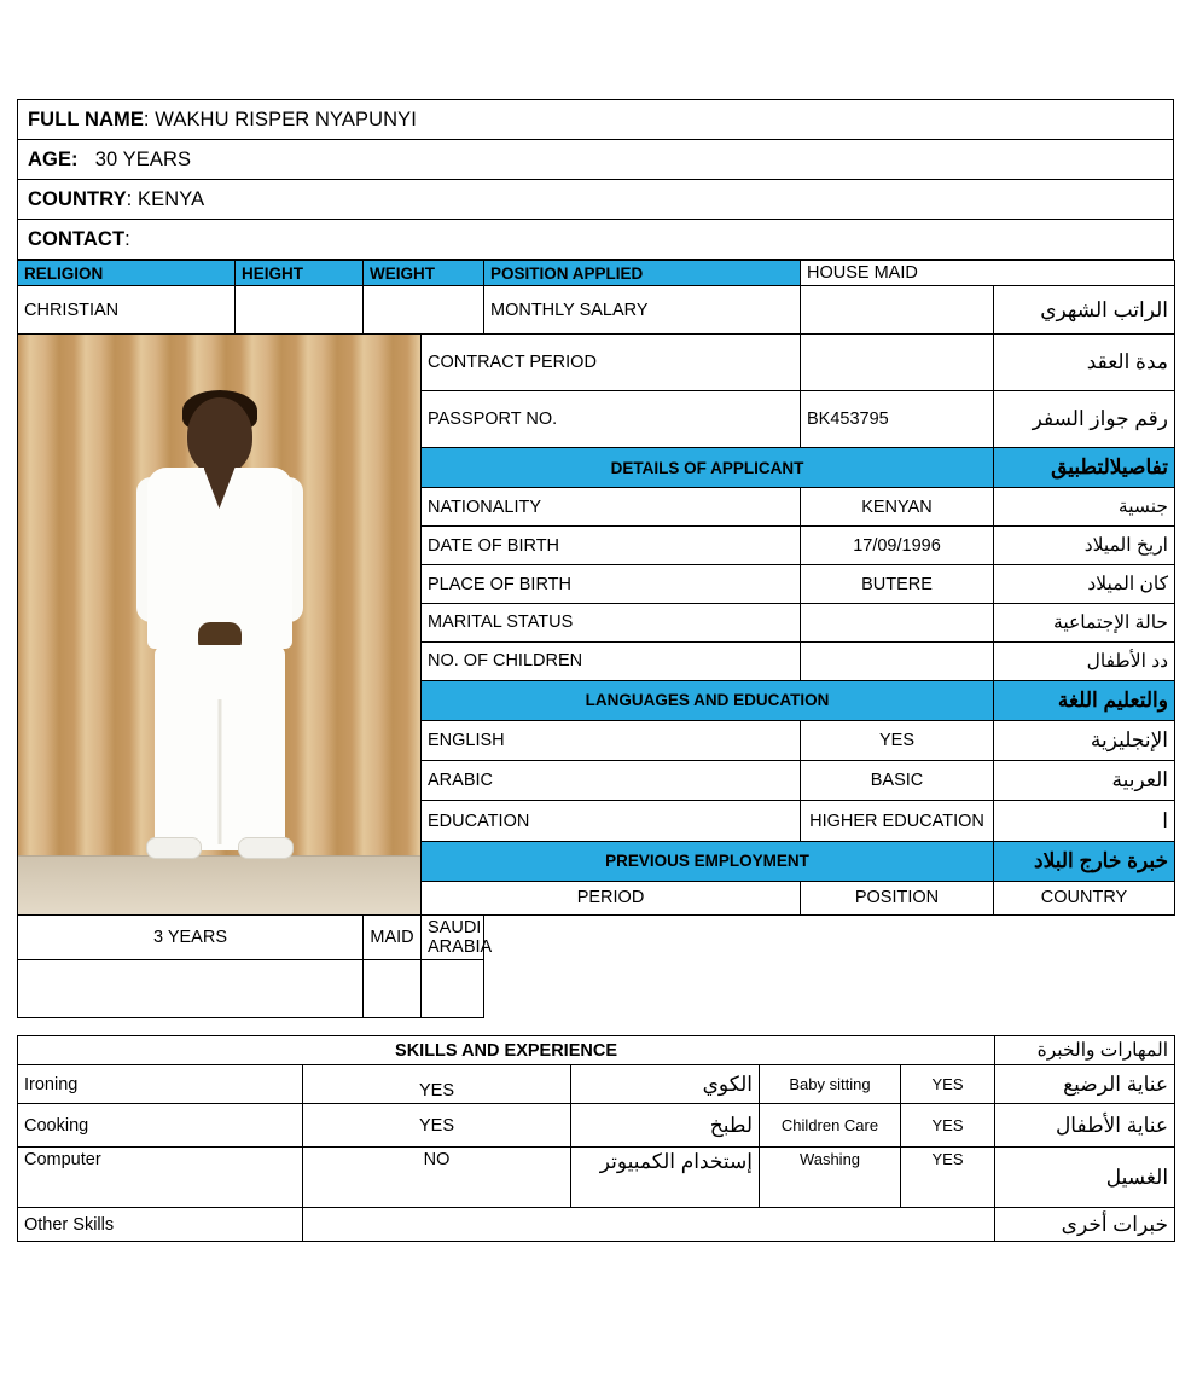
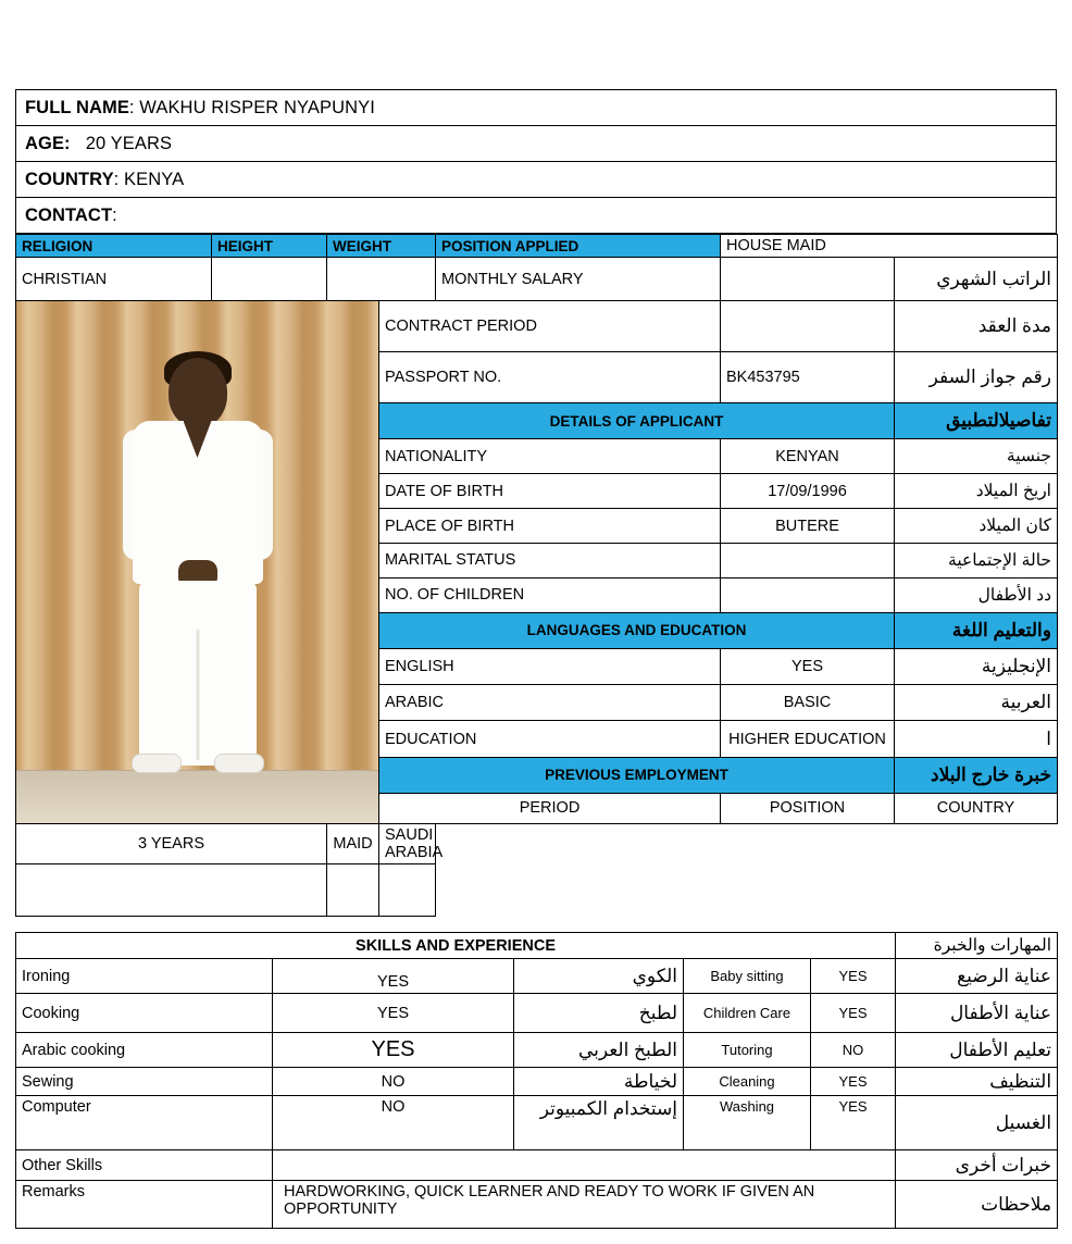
  FULL NAME: WAKHU RISPER NYAPUNYI
- AGE: 30 YEARS
+ AGE: 20 YEARS
  COUNTRY: KENYA
  CONTACT:
  RELIGION	HEIGHT	WEIGHT	POSITION APPLIED	HOUSE MAID
  CHRISTIAN			MONTHLY SALARY		الراتب الشهري
  	CONTRACT PERIOD		مدة العقد
  PASSPORT NO.	BK453795	رقم جواز السفر
  DETAILS OF APPLICANT	تفاصيلالتطبيق
  NATIONALITY	KENYAN	جنسية
  DATE OF BIRTH	17/09/1996	اريخ الميلاد
  PLACE OF BIRTH	BUTERE	كان الميلاد
  MARITAL STATUS		حالة الإجتماعية
  NO. OF CHILDREN		دد الأطفال
  LANGUAGES AND EDUCATION	والتعليم اللغة
  ENGLISH	YES	الإنجليزية
  ARABIC	BASIC	العربية
  EDUCATION	HIGHER EDUCATION	ا
  PREVIOUS EMPLOYMENT	خبرة خارج البلاد
  PERIOD	POSITION	COUNTRY
  3 YEARS	MAID	SAUDI ARABIA
  SKILLS AND EXPERIENCE	المهارات والخبرة
  Ironing	YES	الكوي	Baby sitting	YES	عناية الرضيع
  Cooking	YES	لطبخ	Children Care	YES	عناية الأطفال
+ Arabic cooking	YES	الطبخ العربي	Tutoring	NO	تعليم الأطفال
+ Sewing	NO	لخياطة	Cleaning	YES	التنظيف
  Computer	NO	إستخدام الكمبيوتر	Washing	YES	الغسيل
  Other Skills		خبرات أخرى
+ Remarks	HARDWORKING, QUICK LEARNER AND READY TO WORK IF GIVEN AN OPPORTUNITY	ملاحظات
